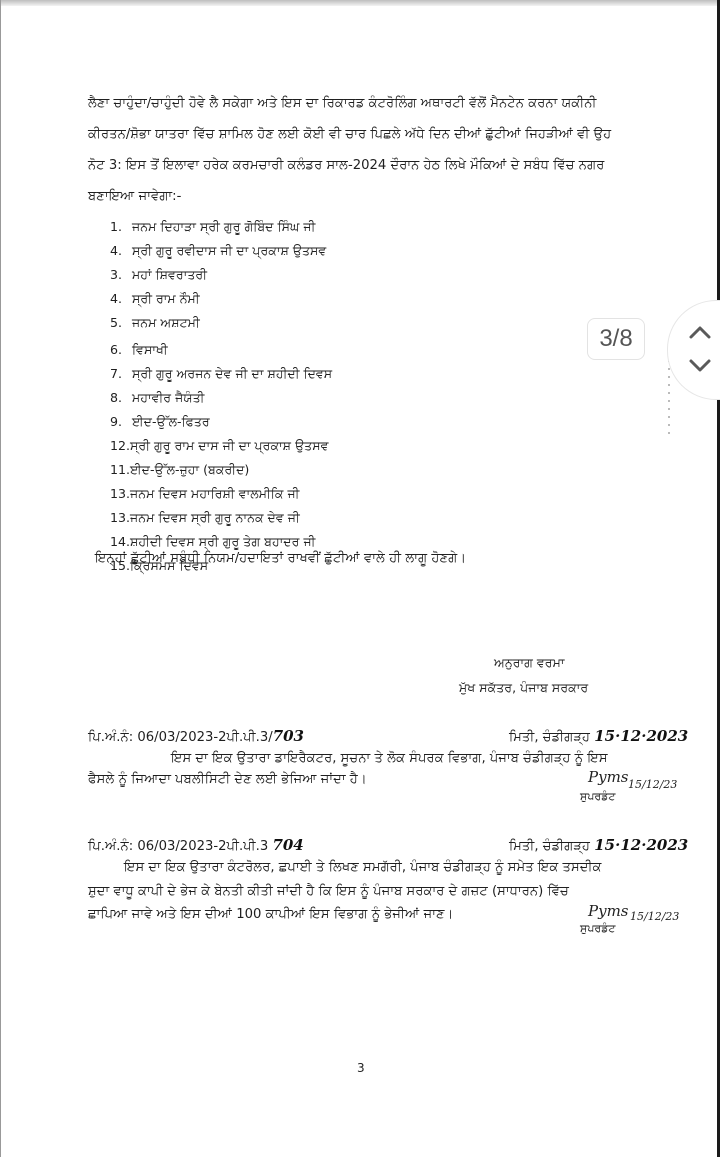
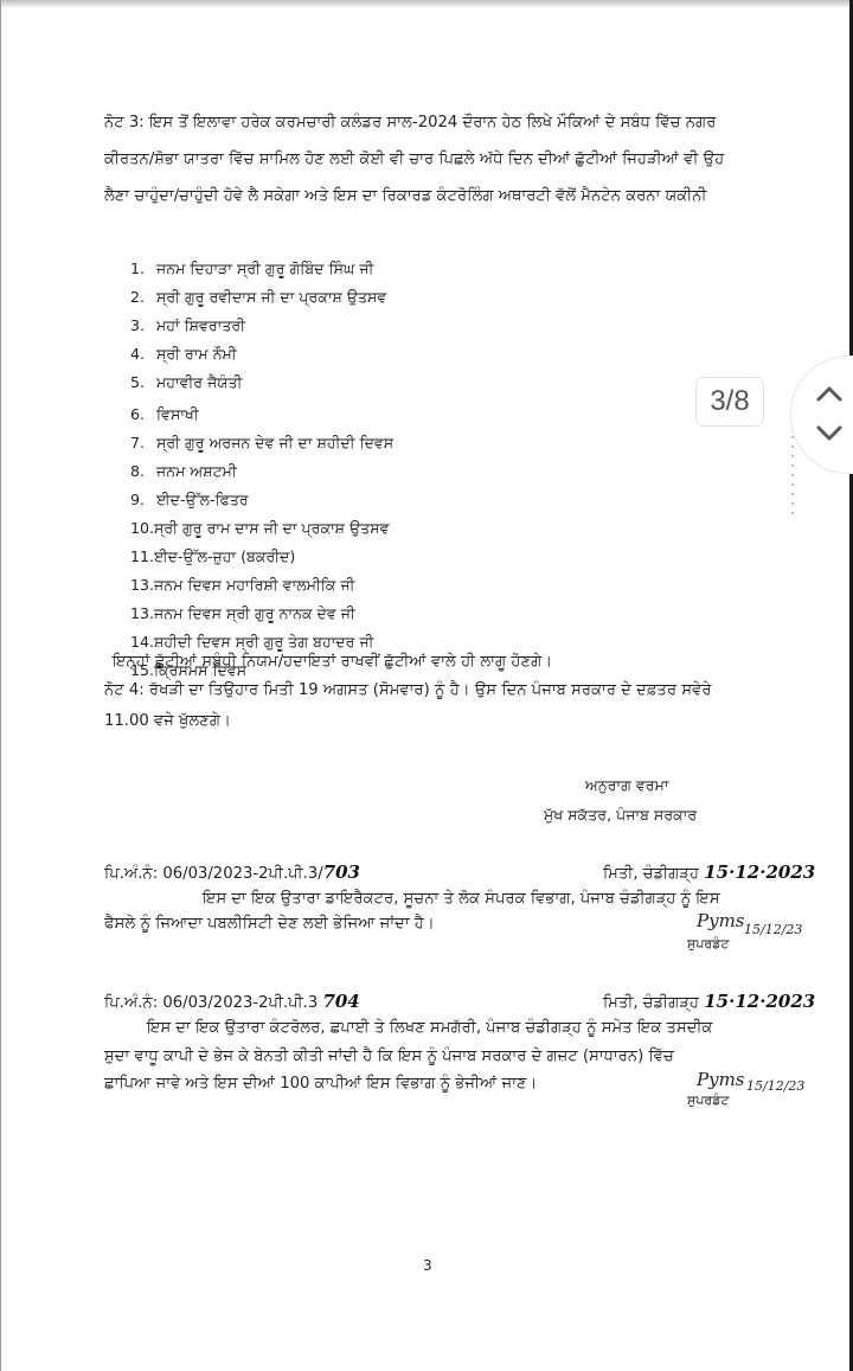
- ਲੈਣਾ ਚਾਹੁੰਦਾ/ਚਾਹੁੰਦੀ ਹੋਵੇ ਲੈ ਸਕੇਗਾ ਅਤੇ ਇਸ ਦਾ ਰਿਕਾਰਡ ਕੰਟਰੋਲਿੰਗ ਅਥਾਰਟੀ ਵੱਲੋਂ ਮੈਨਟੇਨ ਕਰਨਾ ਯਕੀਨੀ
+ ਨੋਟ 3: ਇਸ ਤੋਂ ਇਲਾਵਾ ਹਰੇਕ ਕਰਮਚਾਰੀ ਕਲੰਡਰ ਸਾਲ-2024 ਦੌਰਾਨ ਹੇਠ ਲਿਖੇ ਮੌਕਿਆਂ ਦੇ ਸਬੰਧ ਵਿੱਚ ਨਗਰ
  ਕੀਰਤਨ/ਸ਼ੋਭਾ ਯਾਤਰਾ ਵਿੱਚ ਸ਼ਾਮਿਲ ਹੋਣ ਲਈ ਕੋਈ ਵੀ ਚਾਰ ਪਿਛਲੇ ਅੱਧੇ ਦਿਨ ਦੀਆਂ ਛੁੱਟੀਆਂ ਜਿਹੜੀਆਂ ਵੀ ਉਹ
- ਨੋਟ 3: ਇਸ ਤੋਂ ਇਲਾਵਾ ਹਰੇਕ ਕਰਮਚਾਰੀ ਕਲੰਡਰ ਸਾਲ-2024 ਦੌਰਾਨ ਹੇਠ ਲਿਖੇ ਮੌਕਿਆਂ ਦੇ ਸਬੰਧ ਵਿੱਚ ਨਗਰ
+ ਲੈਣਾ ਚਾਹੁੰਦਾ/ਚਾਹੁੰਦੀ ਹੋਵੇ ਲੈ ਸਕੇਗਾ ਅਤੇ ਇਸ ਦਾ ਰਿਕਾਰਡ ਕੰਟਰੋਲਿੰਗ ਅਥਾਰਟੀ ਵੱਲੋਂ ਮੈਨਟੇਨ ਕਰਨਾ ਯਕੀਨੀ
- ਬਣਾਇਆ ਜਾਵੇਗਾ:-
  1. ਜਨਮ ਦਿਹਾੜਾ ਸ੍ਰੀ ਗੁਰੂ ਗੋਬਿੰਦ ਸਿੰਘ ਜੀ
- 4. ਸ੍ਰੀ ਗੁਰੂ ਰਵੀਦਾਸ ਜੀ ਦਾ ਪ੍ਰਕਾਸ਼ ਉਤਸਵ
+ 2. ਸ੍ਰੀ ਗੁਰੂ ਰਵੀਦਾਸ ਜੀ ਦਾ ਪ੍ਰਕਾਸ਼ ਉਤਸਵ
  3. ਮਹਾਂ ਸ਼ਿਵਰਾਤਰੀ
  4. ਸ੍ਰੀ ਰਾਮ ਨੌਮੀ
- 5. ਜਨਮ ਅਸ਼ਟਮੀ
+ 5. ਮਹਾਵੀਰ ਜੈਯੰਤੀ
  6. ਵਿਸਾਖੀ
  7. ਸ੍ਰੀ ਗੁਰੂ ਅਰਜਨ ਦੇਵ ਜੀ ਦਾ ਸ਼ਹੀਦੀ ਦਿਵਸ
- 8. ਮਹਾਵੀਰ ਜੈਯੰਤੀ
+ 8. ਜਨਮ ਅਸ਼ਟਮੀ
  9. ਈਦ-ਉੱਲ-ਫਿਤਰ
- 12.ਸ੍ਰੀ ਗੁਰੂ ਰਾਮ ਦਾਸ ਜੀ ਦਾ ਪ੍ਰਕਾਸ਼ ਉਤਸਵ
+ 10.ਸ੍ਰੀ ਗੁਰੂ ਰਾਮ ਦਾਸ ਜੀ ਦਾ ਪ੍ਰਕਾਸ਼ ਉਤਸਵ
  11.ਈਦ-ਉੱਲ-ਜ਼ੁਹਾ (ਬਕਰੀਦ)
  13.ਜਨਮ ਦਿਵਸ ਮਹਾਰਿਸ਼ੀ ਵਾਲਮੀਕਿ ਜੀ
  13.ਜਨਮ ਦਿਵਸ ਸ੍ਰੀ ਗੁਰੂ ਨਾਨਕ ਦੇਵ ਜੀ
  14.ਸ਼ਹੀਦੀ ਦਿਵਸ ਸ੍ਰੀ ਗੁਰੂ ਤੇਗ ਬਹਾਦਰ ਜੀ
  15.ਕ੍ਰਿਸਮਸ ਦਿਵਸ
  ਇਨ੍ਹਾਂ ਛੁੱਟੀਆਂ ਸਬੰਧੀ ਨਿਯਮ/ਹਦਾਇਤਾਂ ਰਾਖਵੀਂ ਛੁੱਟੀਆਂ ਵਾਲੇ ਹੀ ਲਾਗੂ ਹੋਣਗੇ।
+ ਨੋਟ 4: ਰੱਖੜੀ ਦਾ ਤਿਉਹਾਰ ਮਿਤੀ 19 ਅਗਸਤ (ਸੋਮਵਾਰ) ਨੂੰ ਹੈ। ਉਸ ਦਿਨ ਪੰਜਾਬ ਸਰਕਾਰ ਦੇ ਦਫ਼ਤਰ ਸਵੇਰੇ
+ 11.00 ਵਜੇ ਖੁੱਲਣਗੇ।
  ਅਨੁਰਾਗ ਵਰਮਾ
  ਮੁੱਖ ਸਕੱਤਰ, ਪੰਜਾਬ ਸਰਕਾਰ
  ਪਿ.ਅੰ.ਨੰ: 06/03/2023-2ਪੀ.ਪੀ.3/703
  ਮਿਤੀ, ਚੰਡੀਗੜ੍ਹ 15·12·2023
  ਇਸ ਦਾ ਇਕ ਉਤਾਰਾ ਡਾਇਰੈਕਟਰ, ਸੂਚਨਾ ਤੇ ਲੋਕ ਸੰਪਰਕ ਵਿਭਾਗ, ਪੰਜਾਬ ਚੰਡੀਗੜ੍ਹ ਨੂੰ ਇਸ
  ਫੈਸਲੇ ਨੂੰ ਜਿਆਦਾ ਪਬਲੀਸਿਟੀ ਦੇਣ ਲਈ ਭੇਜਿਆ ਜਾਂਦਾ ਹੈ।
  Pyms
  15/12/23
  ਸੁਪਰਡੰਟ
  ਪਿ.ਅੰ.ਨੰ: 06/03/2023-2ਪੀ.ਪੀ.3 704
  ਮਿਤੀ, ਚੰਡੀਗੜ੍ਹ 15·12·2023
  ਇਸ ਦਾ ਇਕ ਉਤਾਰਾ ਕੰਟਰੋਲਰ, ਛਪਾਈ ਤੇ ਲਿਖਣ ਸਮਗੱਰੀ, ਪੰਜਾਬ ਚੰਡੀਗੜ੍ਹ ਨੂੰ ਸਮੇਤ ਇਕ ਤਸਦੀਕ
  ਸ਼ੁਦਾ ਵਾਧੂ ਕਾਪੀ ਦੇ ਭੇਜ ਕੇ ਬੇਨਤੀ ਕੀਤੀ ਜਾਂਦੀ ਹੈ ਕਿ ਇਸ ਨੂੰ ਪੰਜਾਬ ਸਰਕਾਰ ਦੇ ਗਜ਼ਟ (ਸਾਧਾਰਨ) ਵਿੱਚ
  ਛਾਪਿਆ ਜਾਵੇ ਅਤੇ ਇਸ ਦੀਆਂ 100 ਕਾਪੀਆਂ ਇਸ ਵਿਭਾਗ ਨੂੰ ਭੇਜੀਆਂ ਜਾਣ।
  Pyms
  15/12/23
  ਸੁਪਰਡੰਟ
  3
  3/8
